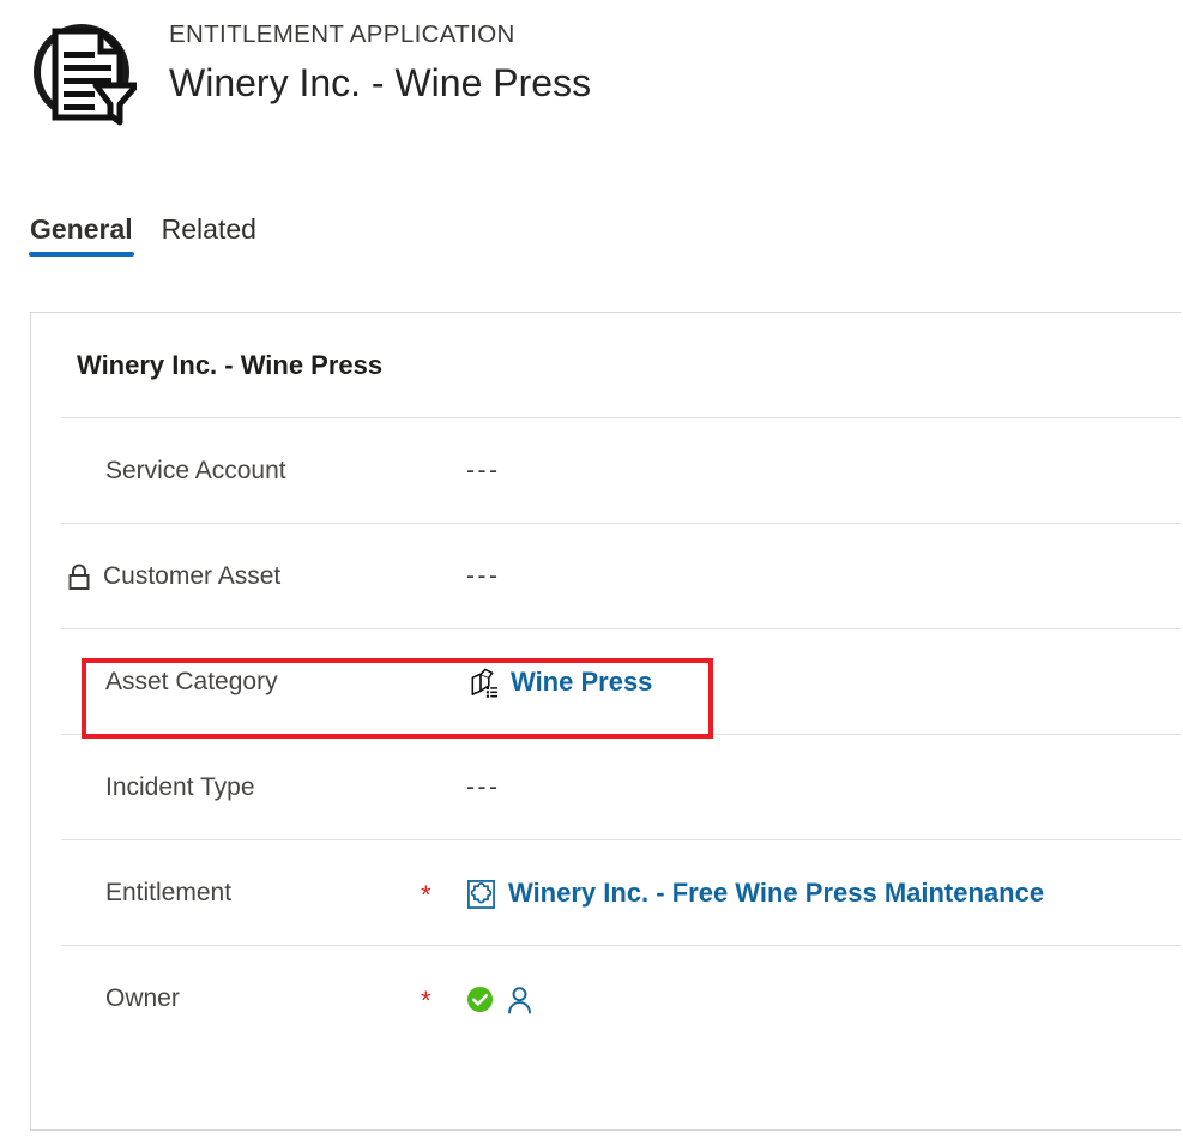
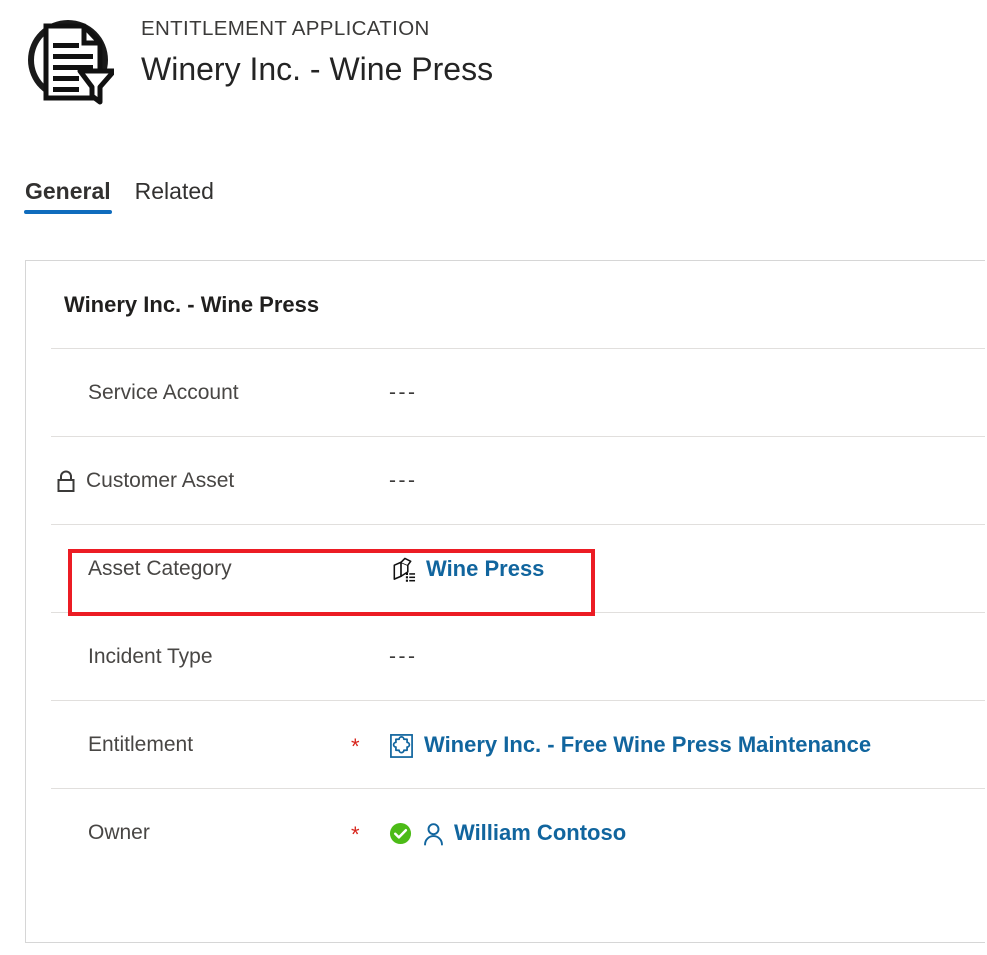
  ENTITLEMENT APPLICATION
  Winery Inc. - Wine Press
  General
  Related
  Winery Inc. - Wine Press
  Service Account
  ---
  Customer Asset
  ---
  Asset Category
  Wine Press
  Incident Type
  ---
  Entitlement
  *
  Winery Inc. - Free Wine Press Maintenance
  Owner
  *
+ William Contoso
